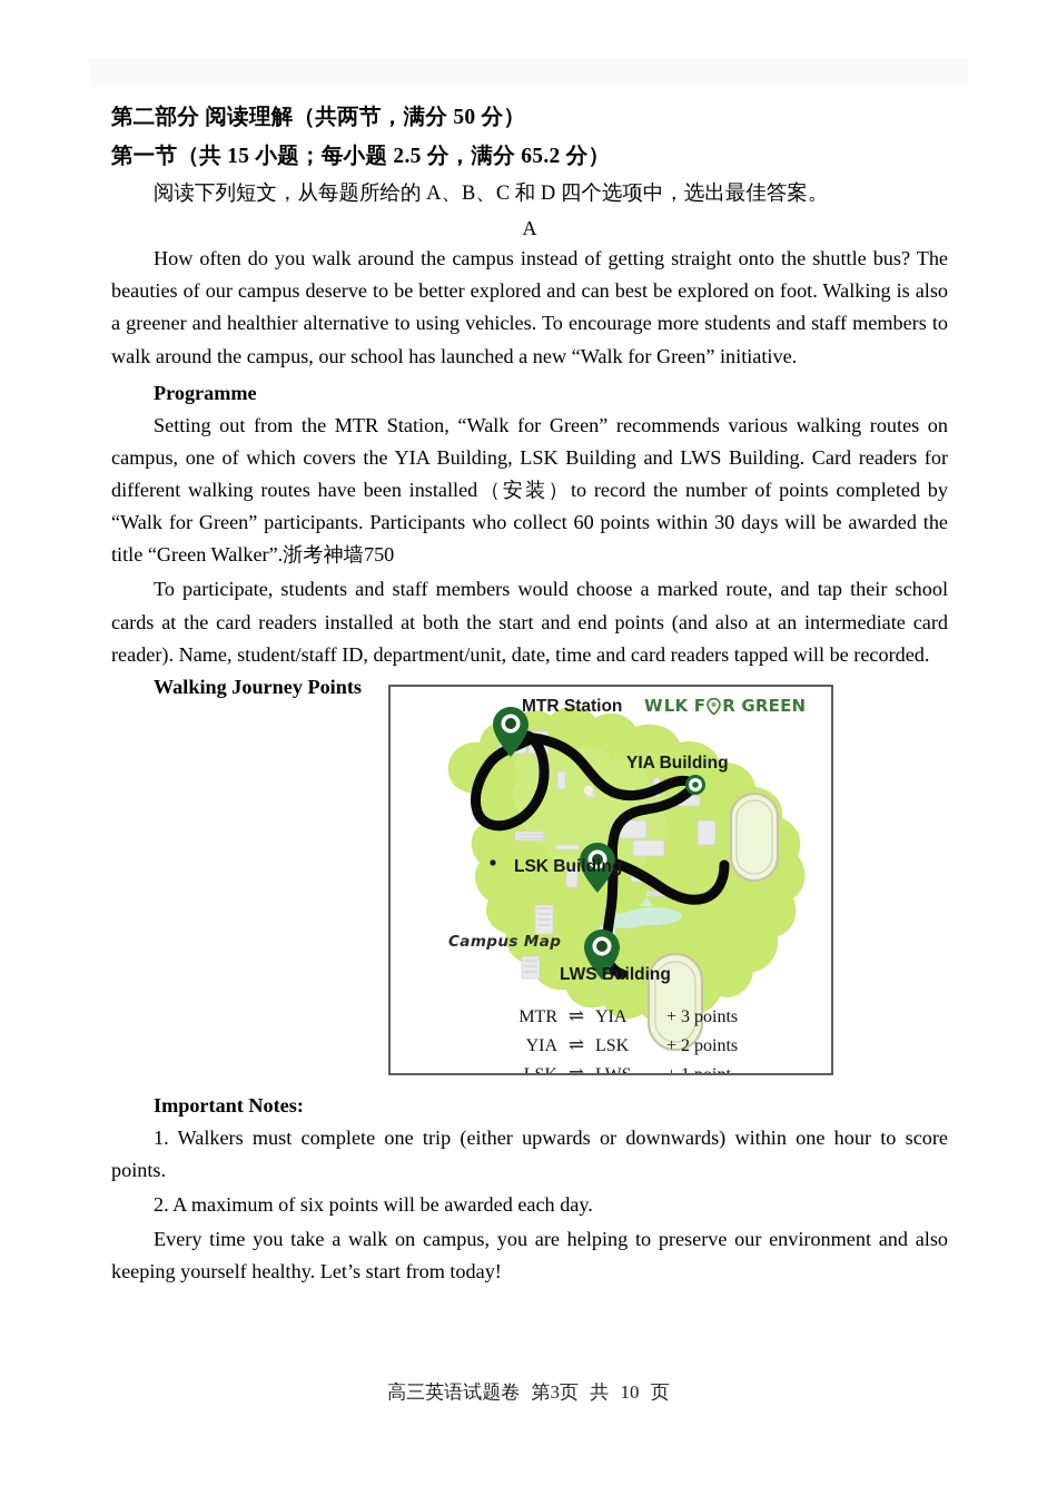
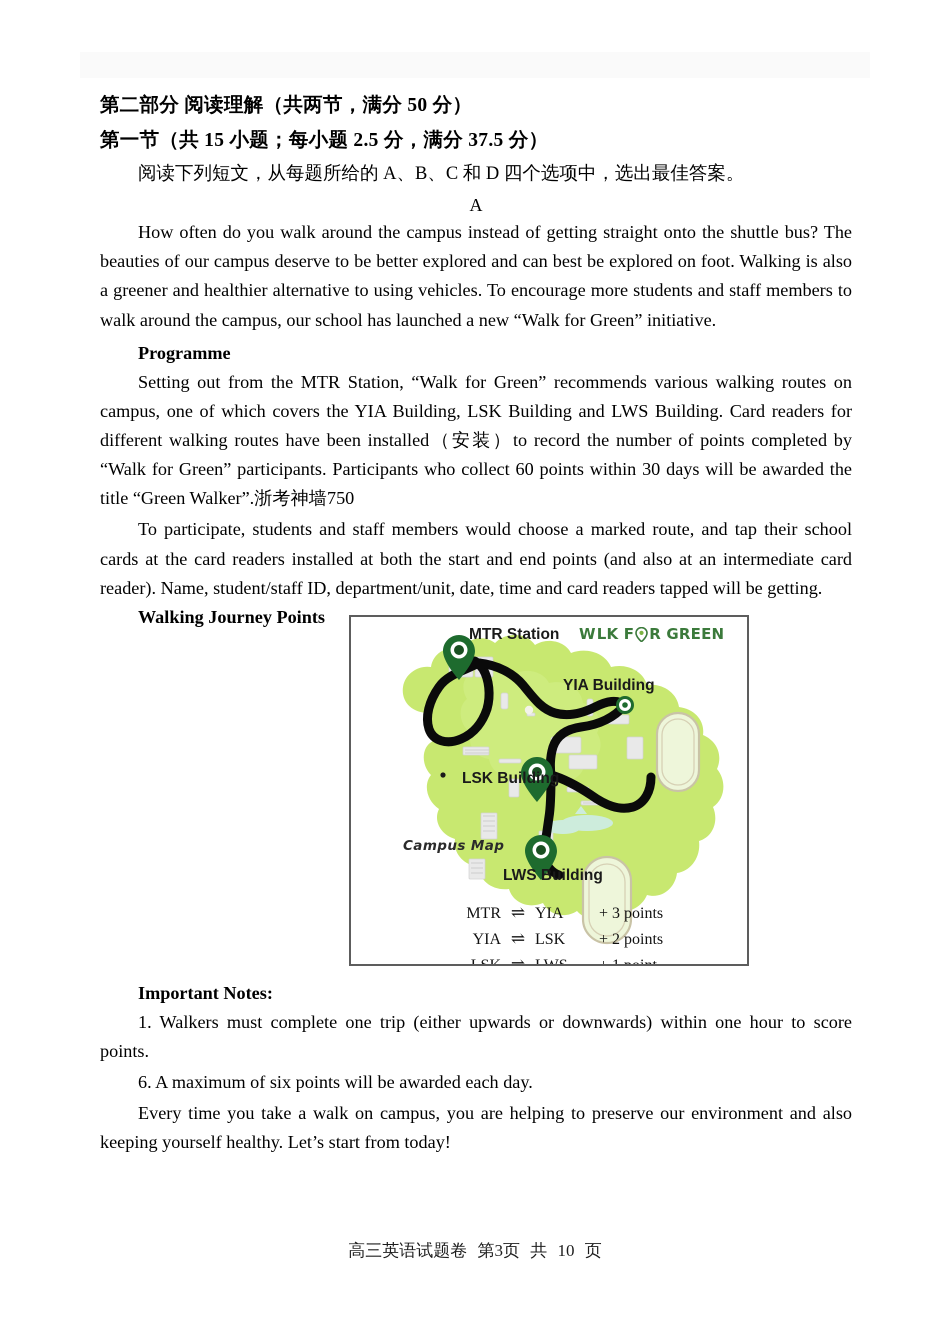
  第二部分 阅读理解（共两节，满分 50 分）
- 第一节（共 15 小题；每小题 2.5 分，满分 65.2 分）
+ 第一节（共 15 小题；每小题 2.5 分，满分 37.5 分）
  阅读下列短文，从每题所给的 A、B、C 和 D 四个选项中，选出最佳答案。
  A
  How often do you walk around the campus instead of getting straight onto the shuttle bus? The beauties of our campus deserve to be better explored and can best be explored on foot. Walking is also a greener and healthier alternative to using vehicles. To encourage more students and staff members to walk around the campus, our school has launched a new “Walk for Green” initiative.
  Programme
  Setting out from the MTR Station, “Walk for Green” recommends various walking routes on campus, one of which covers the YIA Building, LSK Building and LWS Building. Card readers for different walking routes have been installed（安装）to record the number of points completed by “Walk for Green” participants. Participants who collect 60 points within 30 days will be awarded the title “Green Walker”.浙考神墙750
- To participate, students and staff members would choose a marked route, and tap their school cards at the card readers installed at both the start and end points (and also at an intermediate card reader). Name, student/staff ID, department/unit, date, time and card readers tapped will be recorded.
+ To participate, students and staff members would choose a marked route, and tap their school cards at the card readers installed at both the start and end points (and also at an intermediate card reader). Name, student/staff ID, department/unit, date, time and card readers tapped will be getting.
  Walking Journey Points
  W
  LK F
  R GREEN
  MTR Station
  YIA Building
  LSK Building
  LWS Building
  Campus Map
  MTR
  ⇌
  YIA
  + 3 points
  YIA
  ⇌
  LSK
  + 2 points
  Important Notes:
  1. Walkers must complete one trip (either upwards or downwards) within one hour to score points.
- 2. A maximum of six points will be awarded each day.
+ 6. A maximum of six points will be awarded each day.
  Every time you take a walk on campus, you are helping to preserve our environment and also keeping yourself healthy. Let’s start from today!
  高三英语试题卷 第3页 共 10 页
